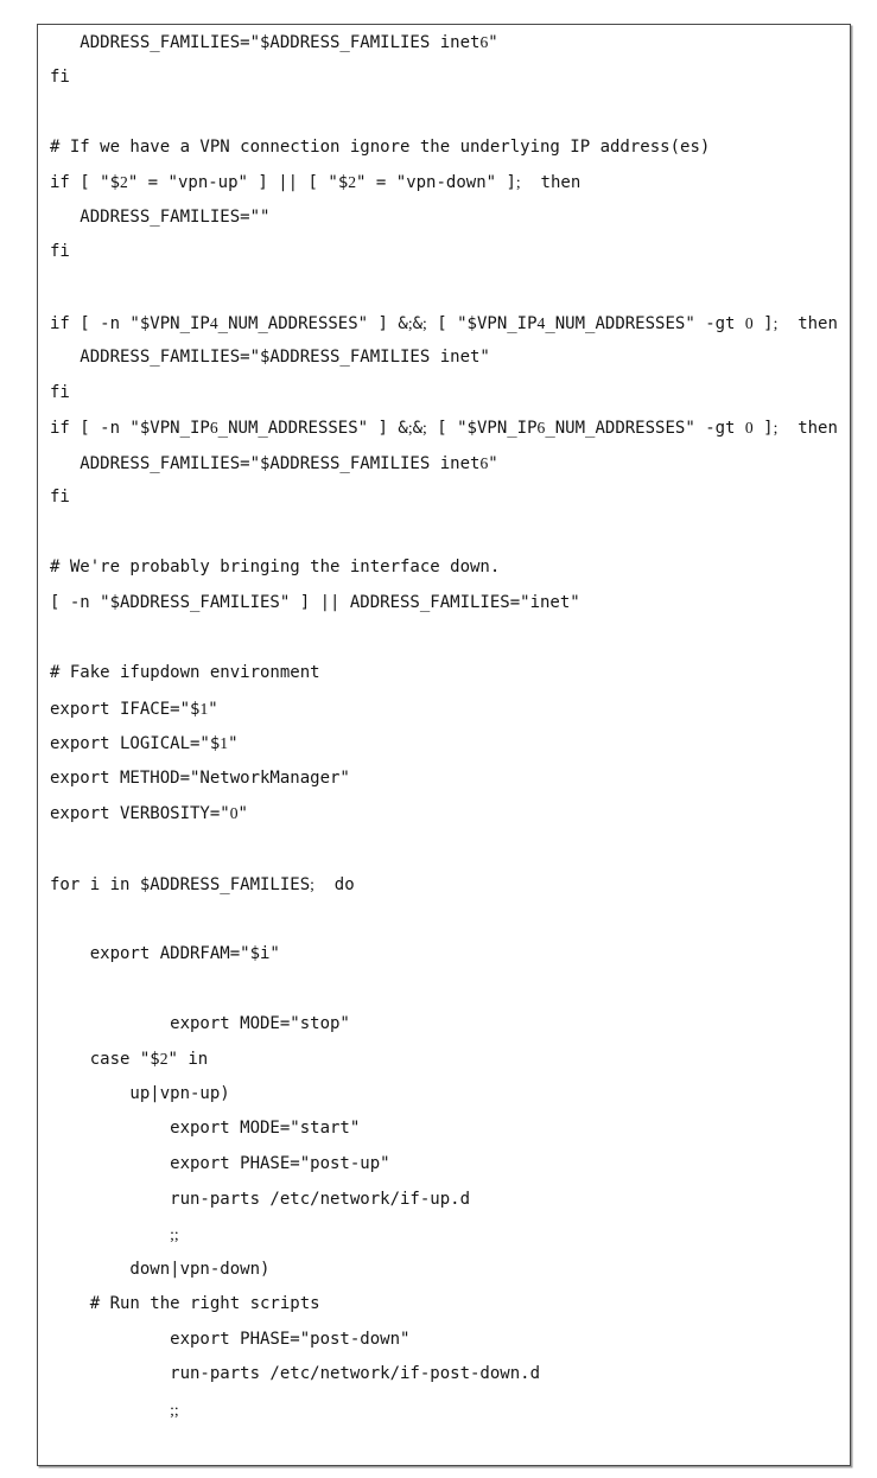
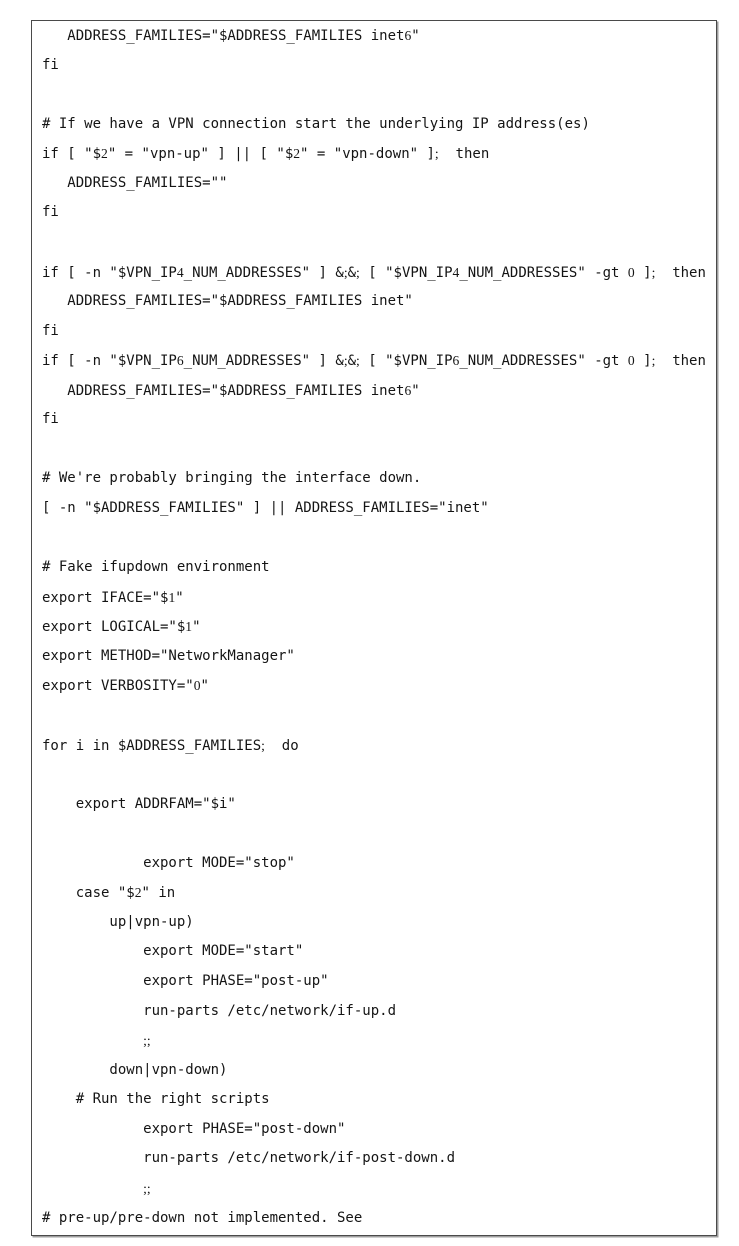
  ADDRESS_FAMILIES="$ADDRESS_FAMILIES inet6"
  fi
- # If we have a VPN connection ignore the underlying IP address(es)
+ # If we have a VPN connection start the underlying IP address(es)
  if [ "$2" = "vpn-up" ] || [ "$2" = "vpn-down" ]; then
  ADDRESS_FAMILIES=""
  fi
  if [ -n "$VPN_IP4_NUM_ADDRESSES" ] &;&; [ "$VPN_IP4_NUM_ADDRESSES" -gt 0 ]; then
  ADDRESS_FAMILIES="$ADDRESS_FAMILIES inet"
  fi
  if [ -n "$VPN_IP6_NUM_ADDRESSES" ] &;&; [ "$VPN_IP6_NUM_ADDRESSES" -gt 0 ]; then
  ADDRESS_FAMILIES="$ADDRESS_FAMILIES inet6"
  fi
  # We're probably bringing the interface down.
  [ -n "$ADDRESS_FAMILIES" ] || ADDRESS_FAMILIES="inet"
  # Fake ifupdown environment
  export IFACE="$1"
  export LOGICAL="$1"
  export METHOD="NetworkManager"
  export VERBOSITY="0"
  for i in $ADDRESS_FAMILIES; do
  export ADDRFAM="$i"
  export MODE="stop"
  case "$2" in
  up|vpn-up)
  export MODE="start"
  export PHASE="post-up"
  run-parts /etc/network/if-up.d
  ;;
  down|vpn-down)
  # Run the right scripts
  export PHASE="post-down"
  run-parts /etc/network/if-post-down.d
  ;;
+ # pre-up/pre-down not implemented. See
